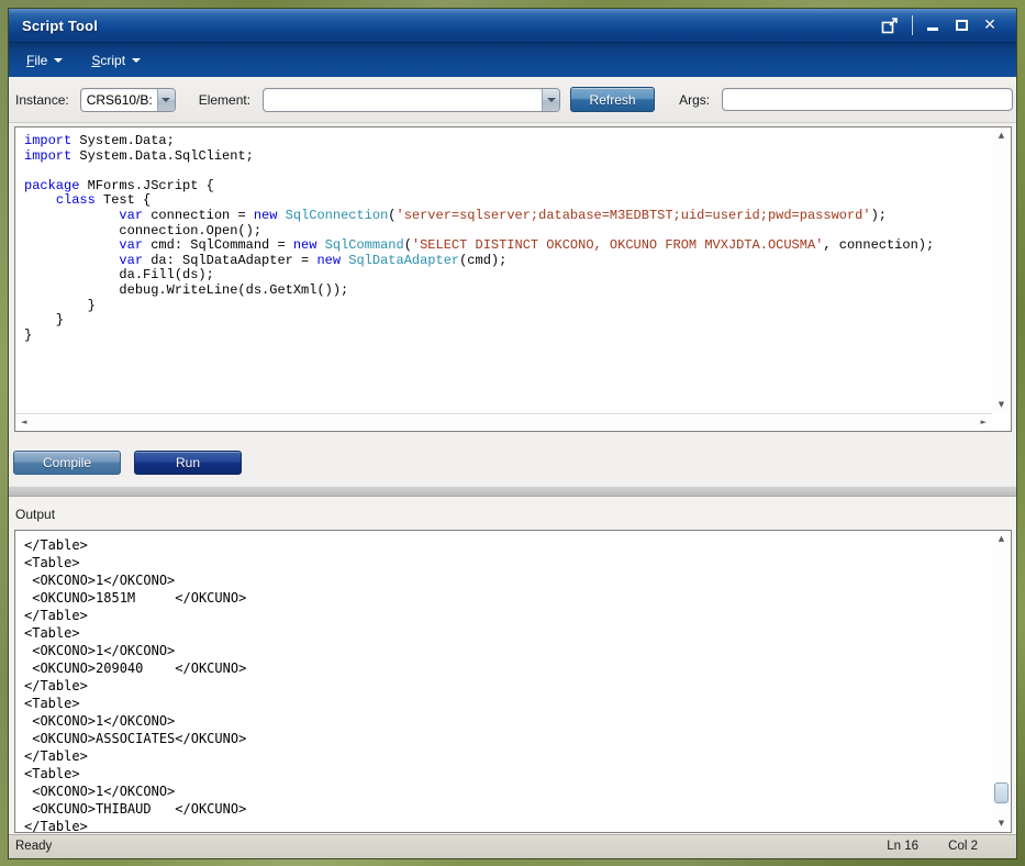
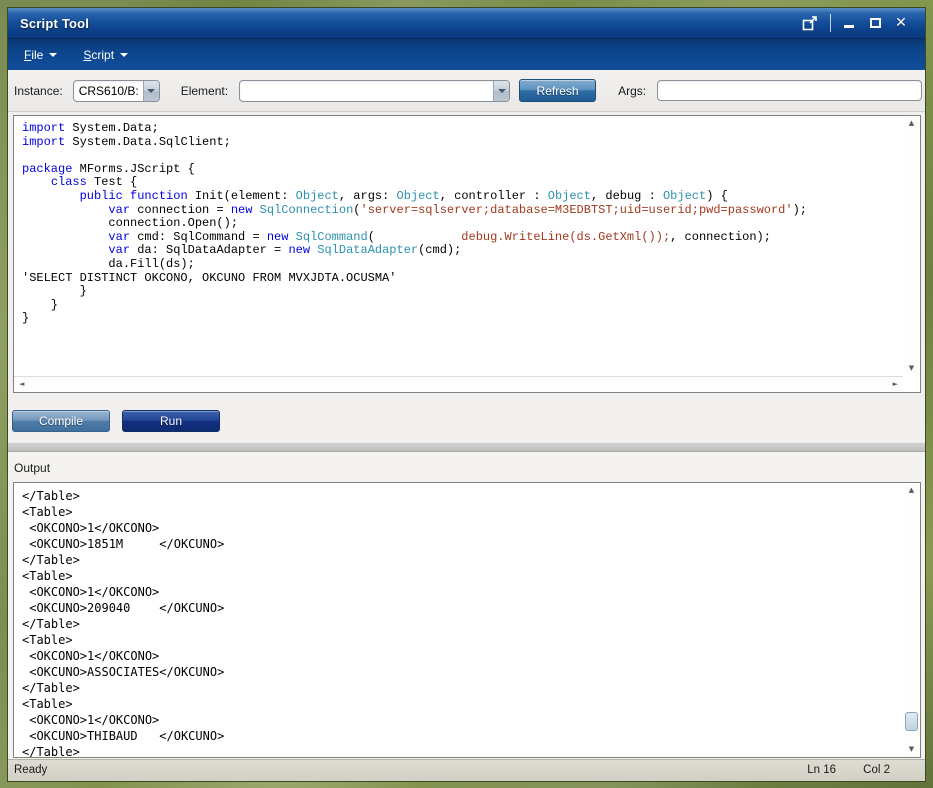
  Script Tool
  ✕
  File
  Script
  Instance:
  CRS610/B:
  Element:
  Refresh
  Args:
  import System.Data;
  import System.Data.SqlClient;
  package MForms.JScript {
  class Test {
+ public function Init(element: Object, args: Object, controller : Object, debug : Object) {
  var connection = new SqlConnection('server=sqlserver;database=M3EDBTST;uid=userid;pwd=password');
  connection.Open();
- var cmd: SqlCommand = new SqlCommand('SELECT DISTINCT OKCONO, OKCUNO FROM MVXJDTA.OCUSMA', connection);
+ var cmd: SqlCommand = new SqlCommand( debug.WriteLine(ds.GetXml());, connection);
  var da: SqlDataAdapter = new SqlDataAdapter(cmd);
  da.Fill(ds);
- debug.WriteLine(ds.GetXml());
+ 'SELECT DISTINCT OKCONO, OKCUNO FROM MVXJDTA.OCUSMA'
  }
  }
  }
  ▲
  ▼
  ◄
  ►
  Compile
  Run
  Output
  </Table>
  <Table>
  <OKCONO>1</OKCONO>
  <OKCUNO>1851M </OKCUNO>
  </Table>
  <Table>
  <OKCONO>1</OKCONO>
  <OKCUNO>209040 </OKCUNO>
  </Table>
  <Table>
  <OKCONO>1</OKCONO>
  <OKCUNO>ASSOCIATES</OKCUNO>
  </Table>
  <Table>
  <OKCONO>1</OKCONO>
  <OKCUNO>THIBAUD </OKCUNO>
  </Table>
  ▲
  ▼
  Ready
  Ln 16
  Col 2
